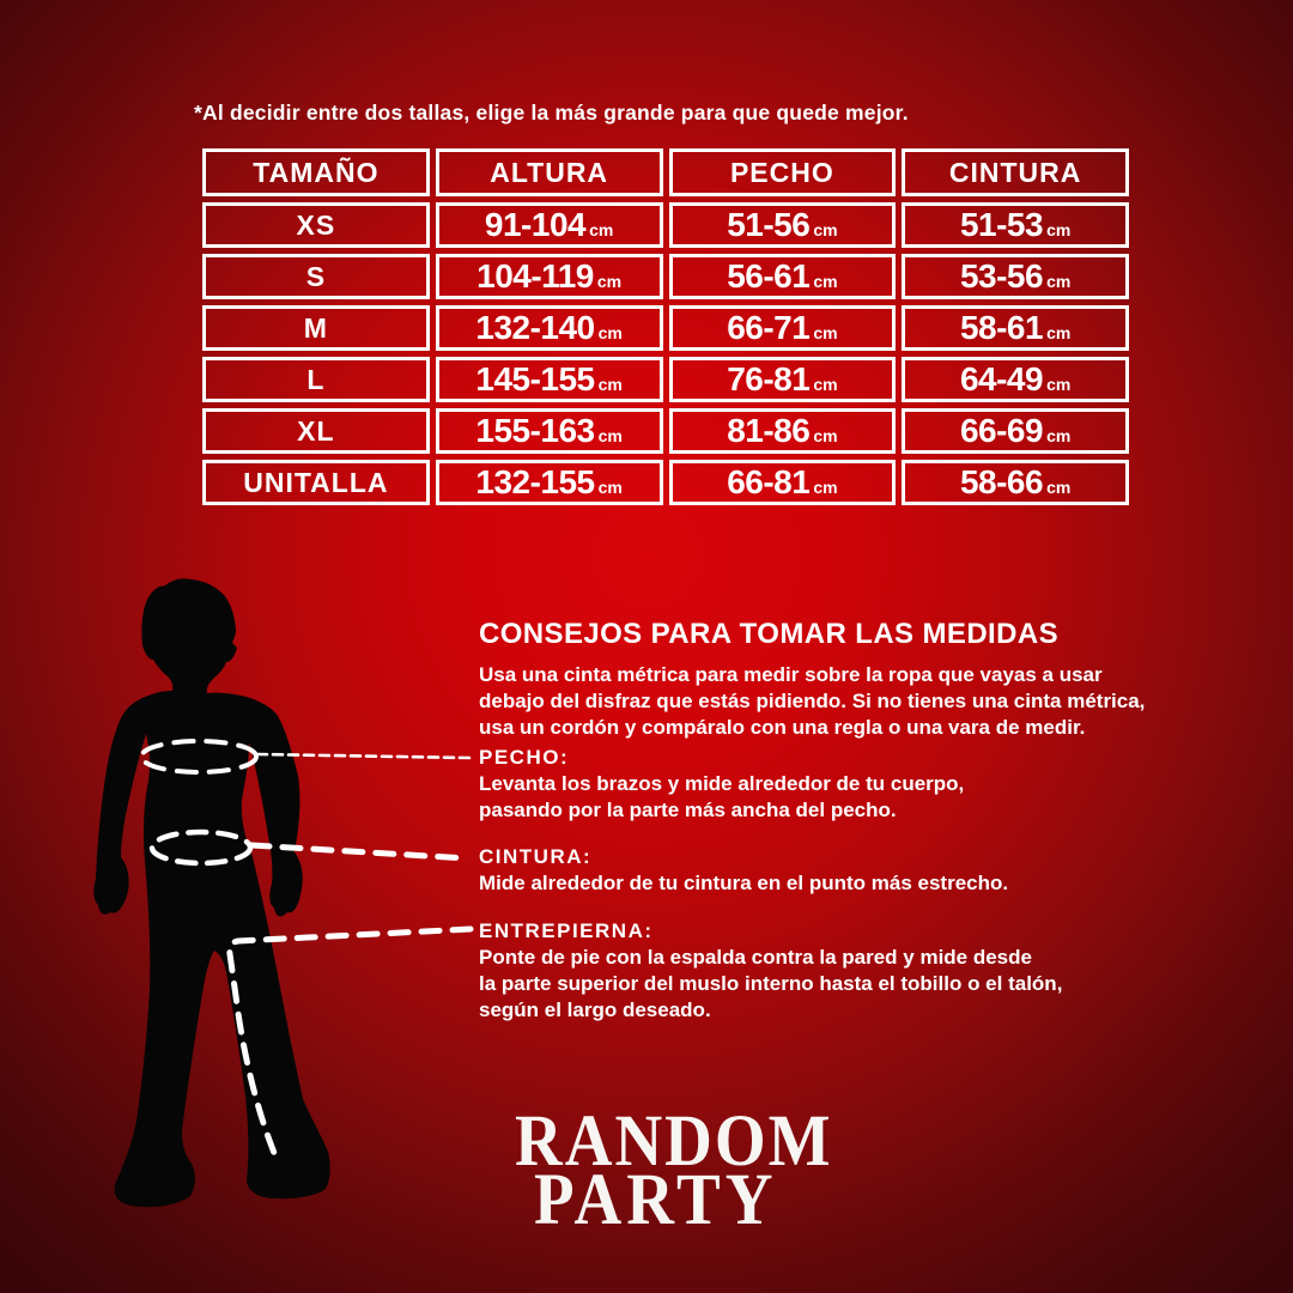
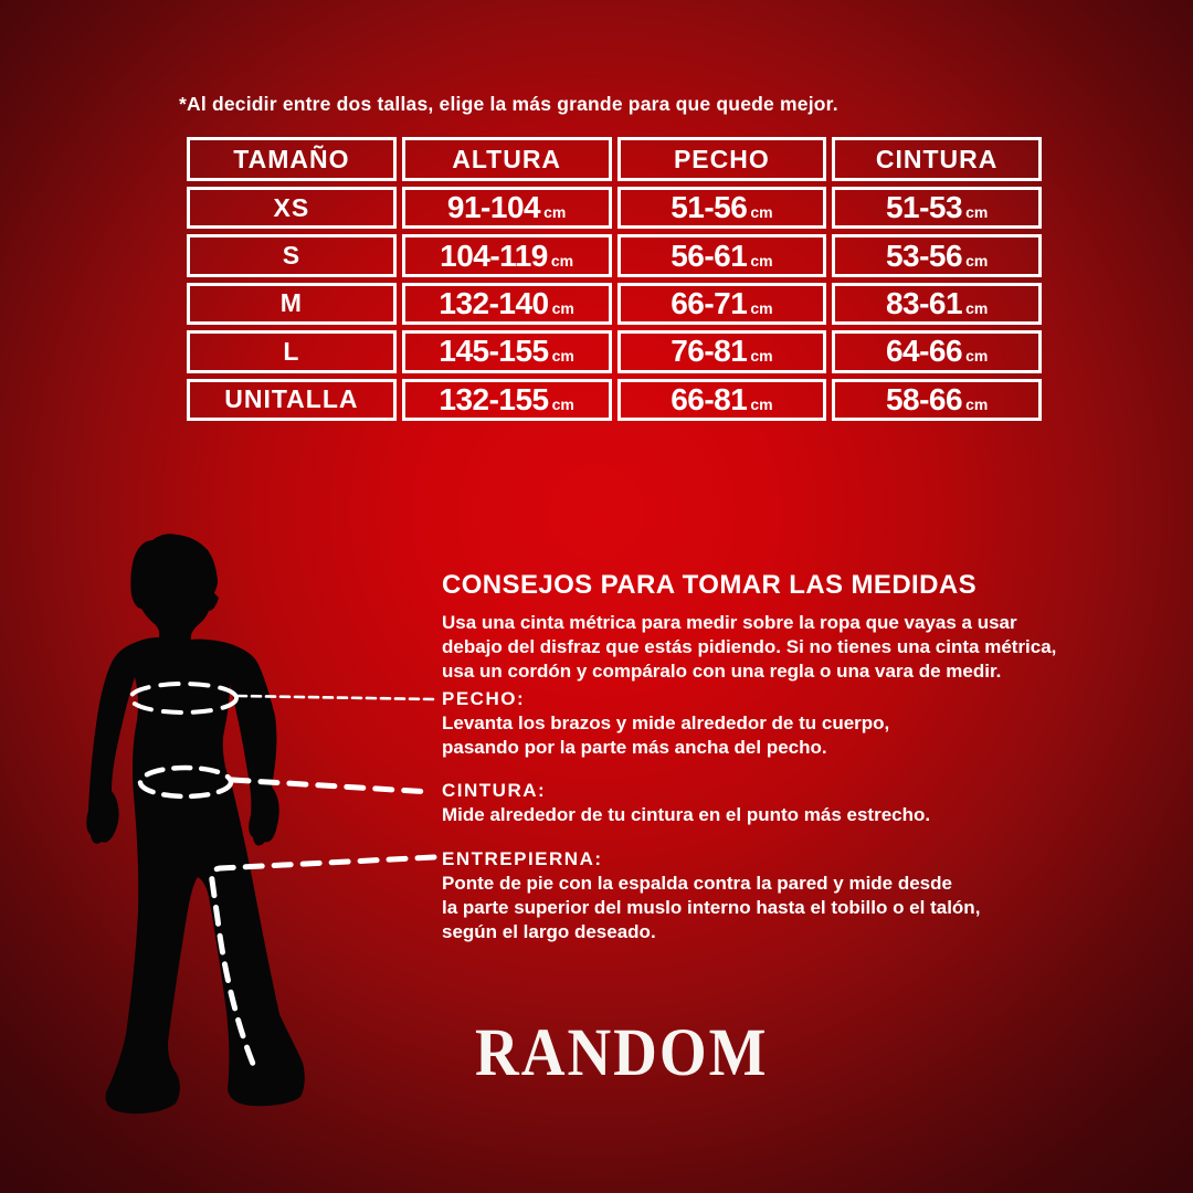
  *Al decidir entre dos tallas, elige la más grande para que quede mejor.
  TAMAÑO	ALTURA	PECHO	CINTURA
  XS	91-104 cm	51-56 cm	51-53 cm
  S	104-119 cm	56-61 cm	53-56 cm
- M	132-140 cm	66-71 cm	58-61 cm
+ M	132-140 cm	66-71 cm	83-61 cm
- L	145-155 cm	76-81 cm	64-49 cm
+ L	145-155 cm	76-81 cm	64-66 cm
- XL	155-163 cm	81-86 cm	66-69 cm
  UNITALLA	132-155 cm	66-81 cm	58-66 cm
  CONSEJOS PARA TOMAR LAS MEDIDAS
  Usa una cinta métrica para medir sobre la ropa que vayas a usar
  debajo del disfraz que estás pidiendo. Si no tienes una cinta métrica,
  usa un cordón y compáralo con una regla o una vara de medir.
  PECHO:
  Levanta los brazos y mide alrededor de tu cuerpo,
  pasando por la parte más ancha del pecho.
  CINTURA:
  Mide alrededor de tu cintura en el punto más estrecho.
  ENTREPIERNA:
  Ponte de pie con la espalda contra la pared y mide desde
  la parte superior del muslo interno hasta el tobillo o el talón,
  según el largo deseado.
  RANDOM
- PARTY
